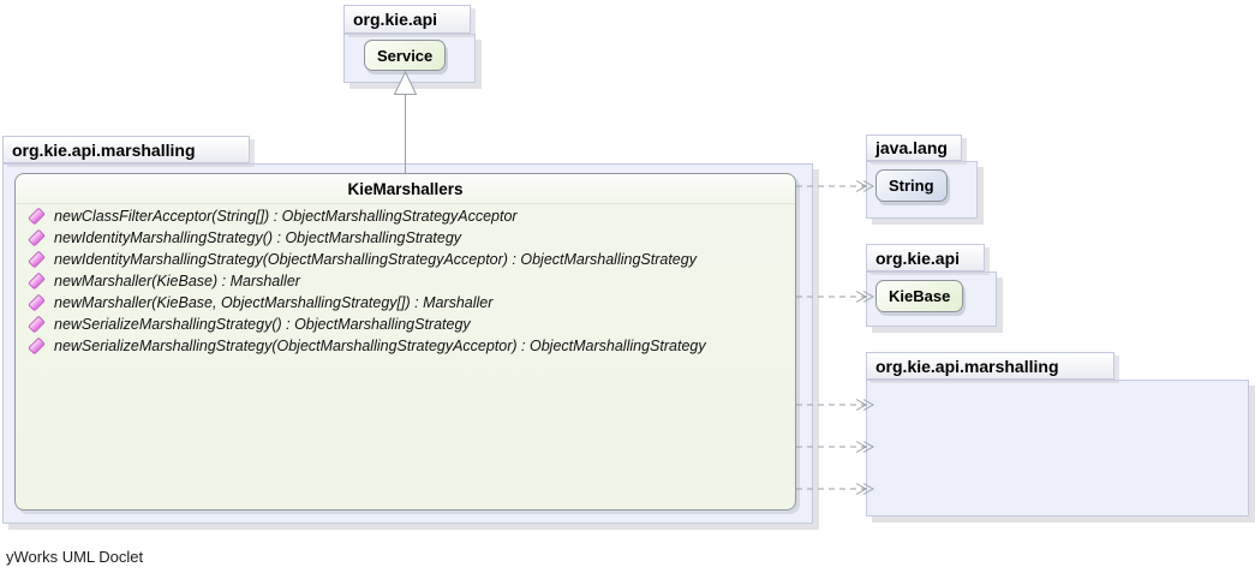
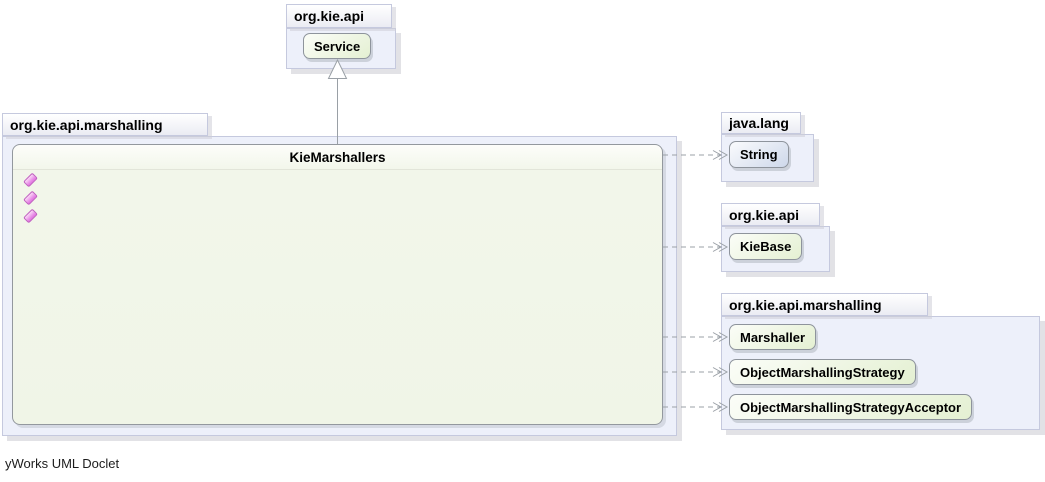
  org.kie.api
  Service
  org.kie.api.marshalling
  KieMarshallers
- newClassFilterAcceptor(String[]) : ObjectMarshallingStrategyAcceptor
- newIdentityMarshallingStrategy() : ObjectMarshallingStrategy
- newIdentityMarshallingStrategy(ObjectMarshallingStrategyAcceptor) : ObjectMarshallingStrategy
- newMarshaller(KieBase) : Marshaller
- newMarshaller(KieBase, ObjectMarshallingStrategy[]) : Marshaller
- newSerializeMarshallingStrategy() : ObjectMarshallingStrategy
- newSerializeMarshallingStrategy(ObjectMarshallingStrategyAcceptor) : ObjectMarshallingStrategy
  java.lang
  String
  org.kie.api
  KieBase
  org.kie.api.marshalling
+ Marshaller
+ ObjectMarshallingStrategy
+ ObjectMarshallingStrategyAcceptor
  yWorks UML Doclet
